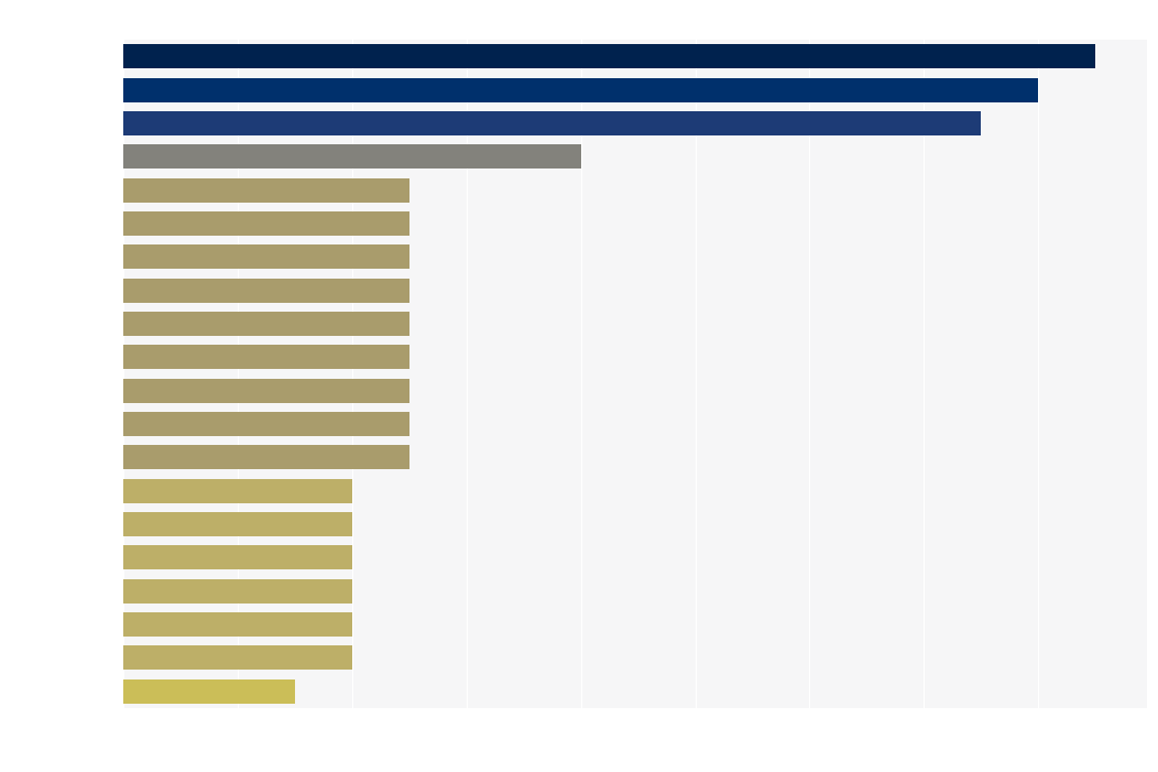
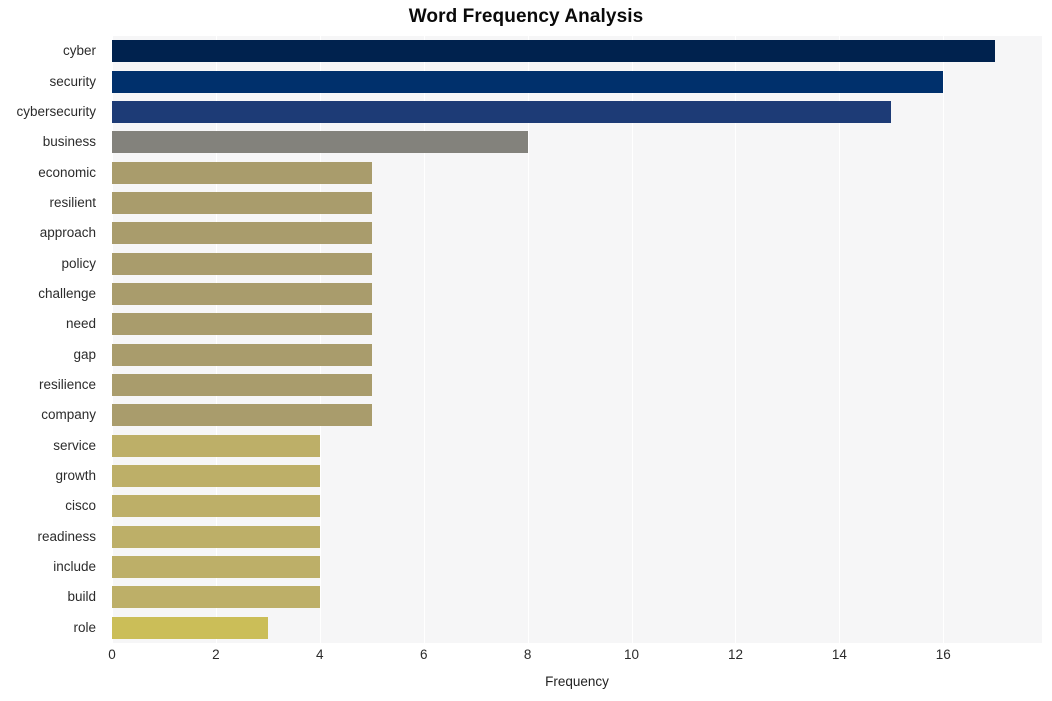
+ Word Frequency Analysis
+ cyber
+ security
+ cybersecurity
+ business
+ economic
+ resilient
+ approach
+ policy
+ challenge
+ need
+ gap
+ resilience
+ company
+ service
+ growth
+ cisco
+ readiness
+ include
+ build
+ role
+ 0
+ 2
+ 4
+ 6
+ 8
+ 10
+ 12
+ 14
+ 16
+ Frequency
